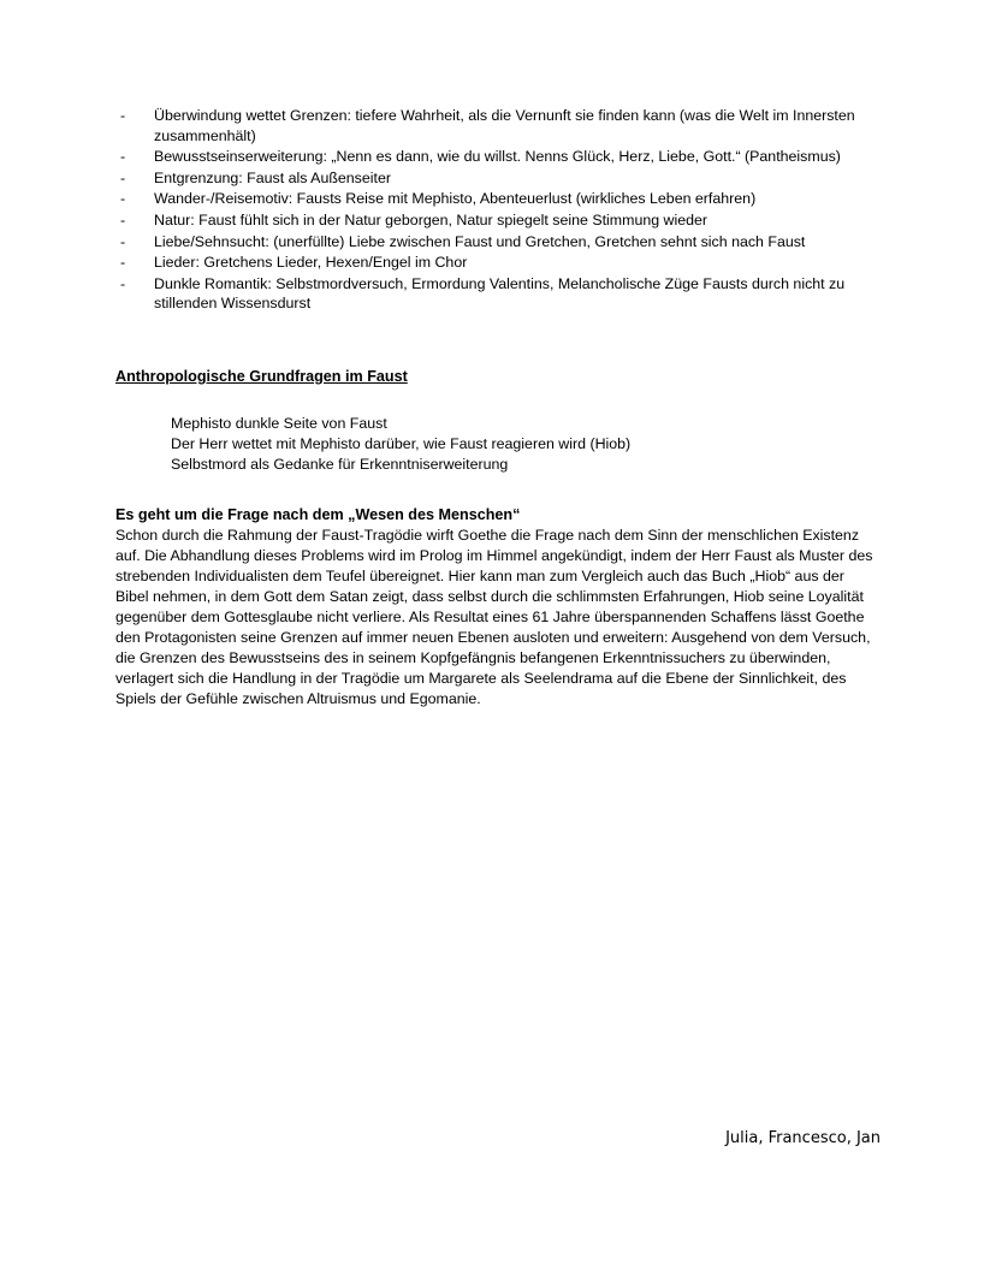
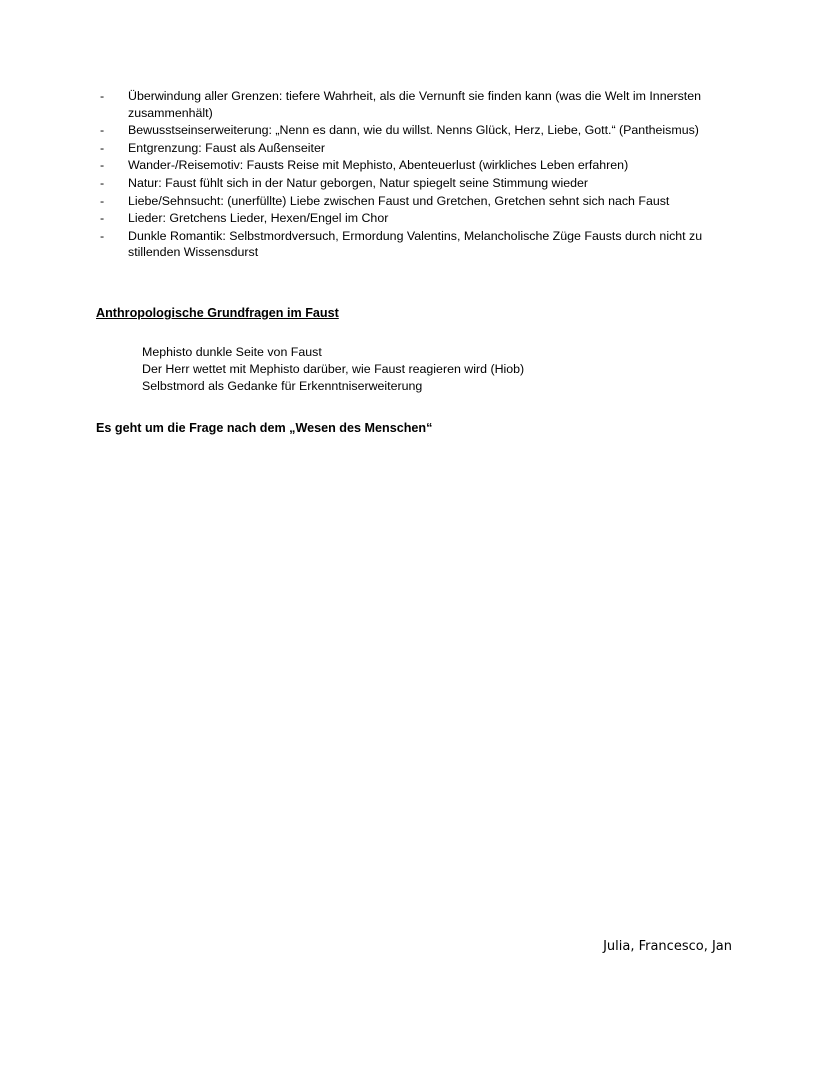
  -
- Überwindung wettet Grenzen: tiefere Wahrheit, als die Vernunft sie finden kann (was die Welt im Innersten zusammenhält)
+ Überwindung aller Grenzen: tiefere Wahrheit, als die Vernunft sie finden kann (was die Welt im Innersten zusammenhält)
  -
  Bewusstseinserweiterung: „Nenn es dann, wie du willst. Nenns Glück, Herz, Liebe, Gott.“ (Pantheismus)
  -
  Entgrenzung: Faust als Außenseiter
  -
  Wander-/Reisemotiv: Fausts Reise mit Mephisto, Abenteuerlust (wirkliches Leben erfahren)
  -
  Natur: Faust fühlt sich in der Natur geborgen, Natur spiegelt seine Stimmung wieder
  -
  Liebe/Sehnsucht: (unerfüllte) Liebe zwischen Faust und Gretchen, Gretchen sehnt sich nach Faust
  -
  Lieder: Gretchens Lieder, Hexen/Engel im Chor
  -
  Dunkle Romantik: Selbstmordversuch, Ermordung Valentins, Melancholische Züge Fausts durch nicht zu stillenden Wissensdurst
  Anthropologische Grundfragen im Faust
  Mephisto dunkle Seite von Faust
  Der Herr wettet mit Mephisto darüber, wie Faust reagieren wird (Hiob)
  Selbstmord als Gedanke für Erkenntniserweiterung
  Es geht um die Frage nach dem „Wesen des Menschen“
- Schon durch die Rahmung der Faust-Tragödie wirft Goethe die Frage nach dem Sinn der menschlichen Existenz auf. Die Abhandlung dieses Problems wird im Prolog im Himmel angekündigt, indem der Herr Faust als Muster des strebenden Individualisten dem Teufel übereignet. Hier kann man zum Vergleich auch das Buch „Hiob“ aus der Bibel nehmen, in dem Gott dem Satan zeigt, dass selbst durch die schlimmsten Erfahrungen, Hiob seine Loyalität gegenüber dem Gottesglaube nicht verliere. Als Resultat eines 61 Jahre überspannenden Schaffens lässt Goethe den Protagonisten seine Grenzen auf immer neuen Ebenen ausloten und erweitern: Ausgehend von dem Versuch, die Grenzen des Bewusstseins des in seinem Kopfgefängnis befangenen Erkenntnissuchers zu überwinden, verlagert sich die Handlung in der Tragödie um Margarete als Seelendrama auf die Ebene der Sinnlichkeit, des Spiels der Gefühle zwischen Altruismus und Egomanie.
  Julia, Francesco, Jan
